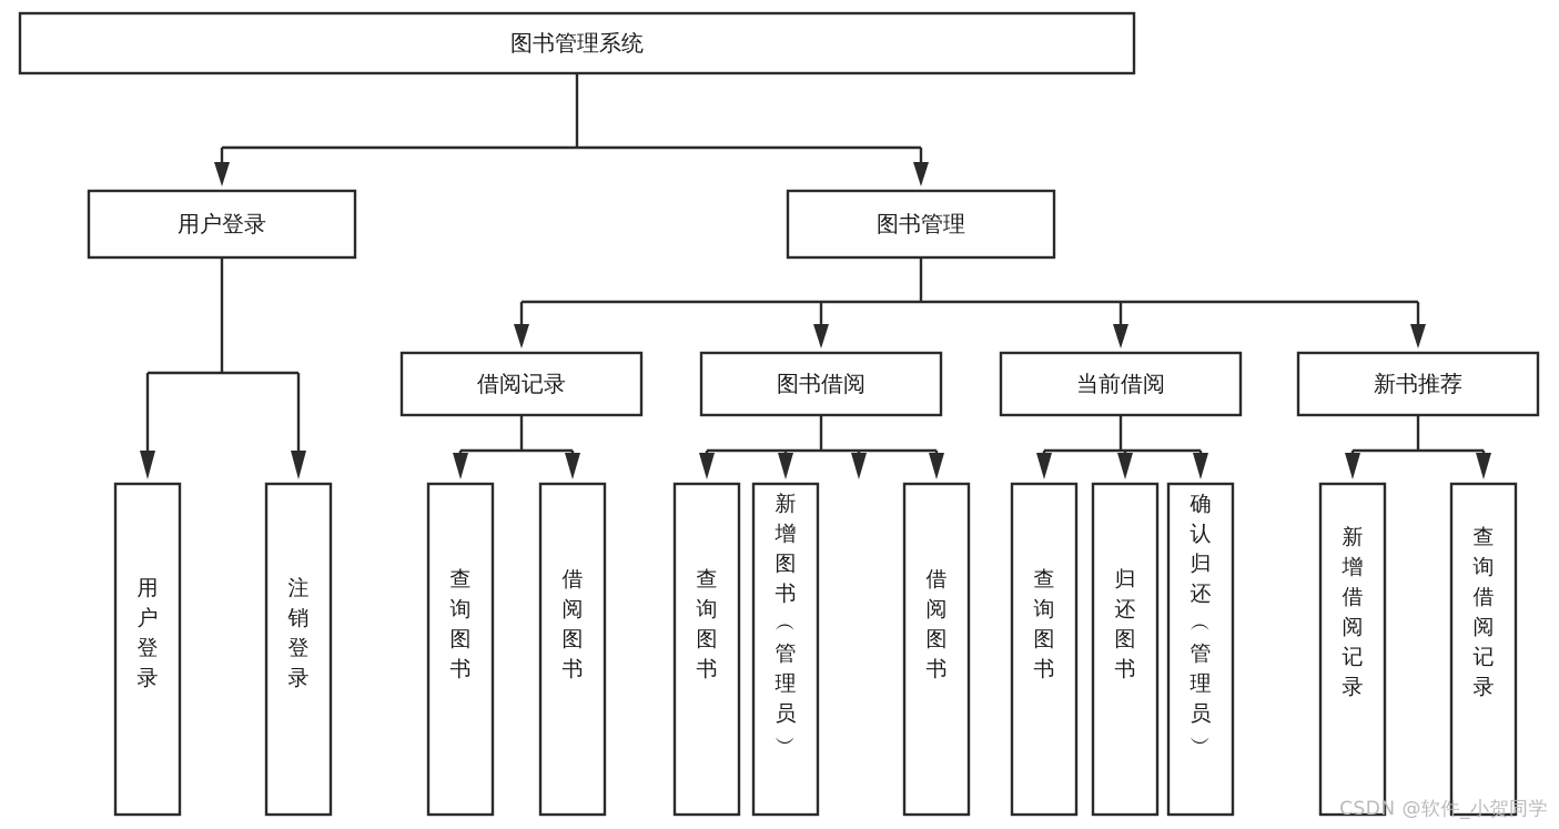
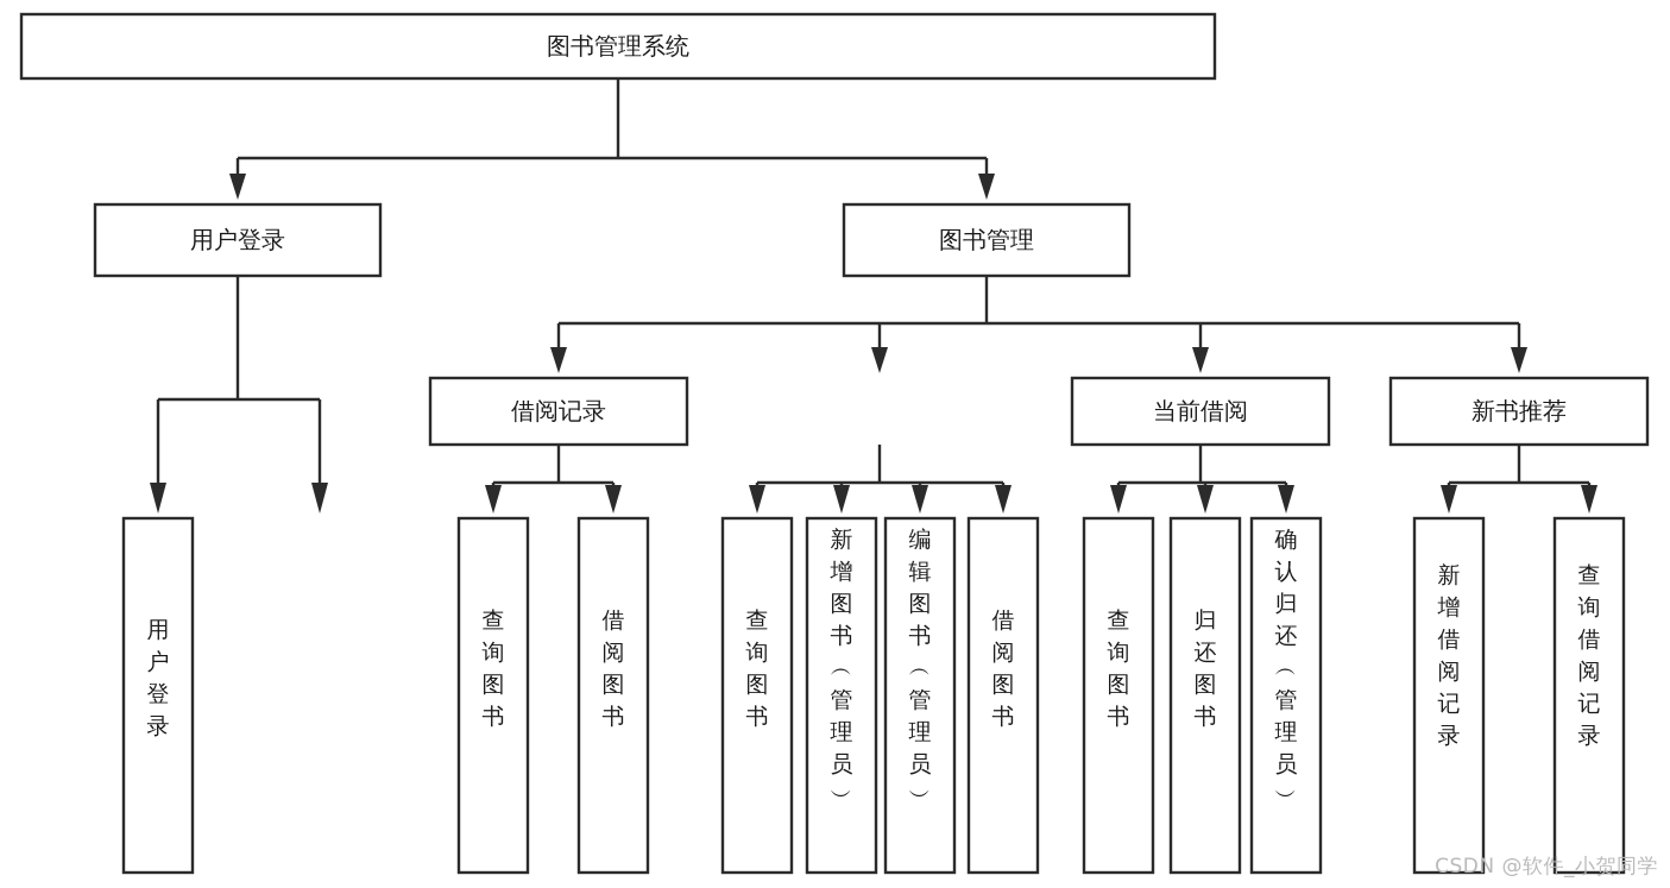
  图书管理系统
  用户登录
  图书管理
  借阅记录
- 图书借阅
  当前借阅
  新书推荐
  用户登录
- 注销登录
  查询图书
  借阅图书
  查询图书
  新增图书 ︵ 管理员 ︶
+ 编辑图书 ︵ 管理员 ︶
  借阅图书
  查询图书
  归还图书
  确认归还 ︵ 管理员 ︶
  新增借阅记录
  查询借阅记录
  CSDN @软件_小贺同学
